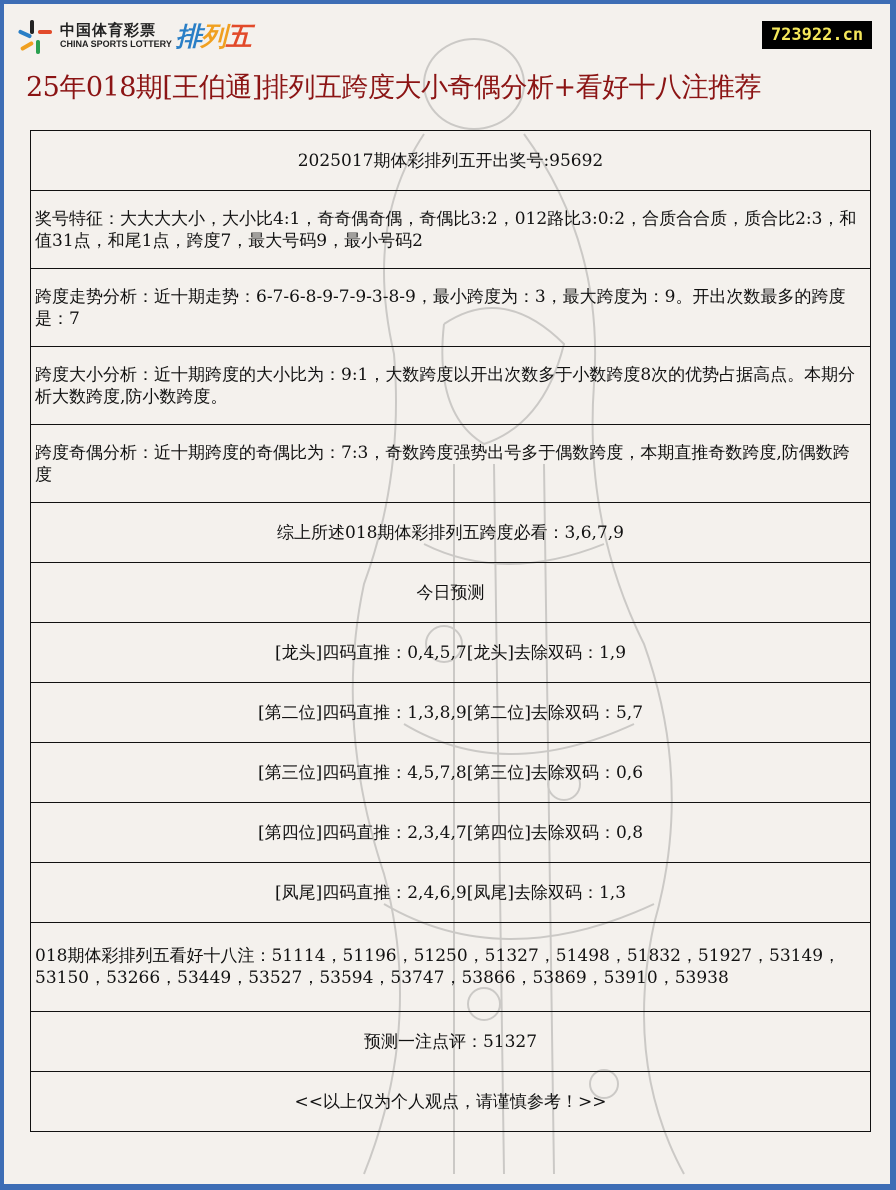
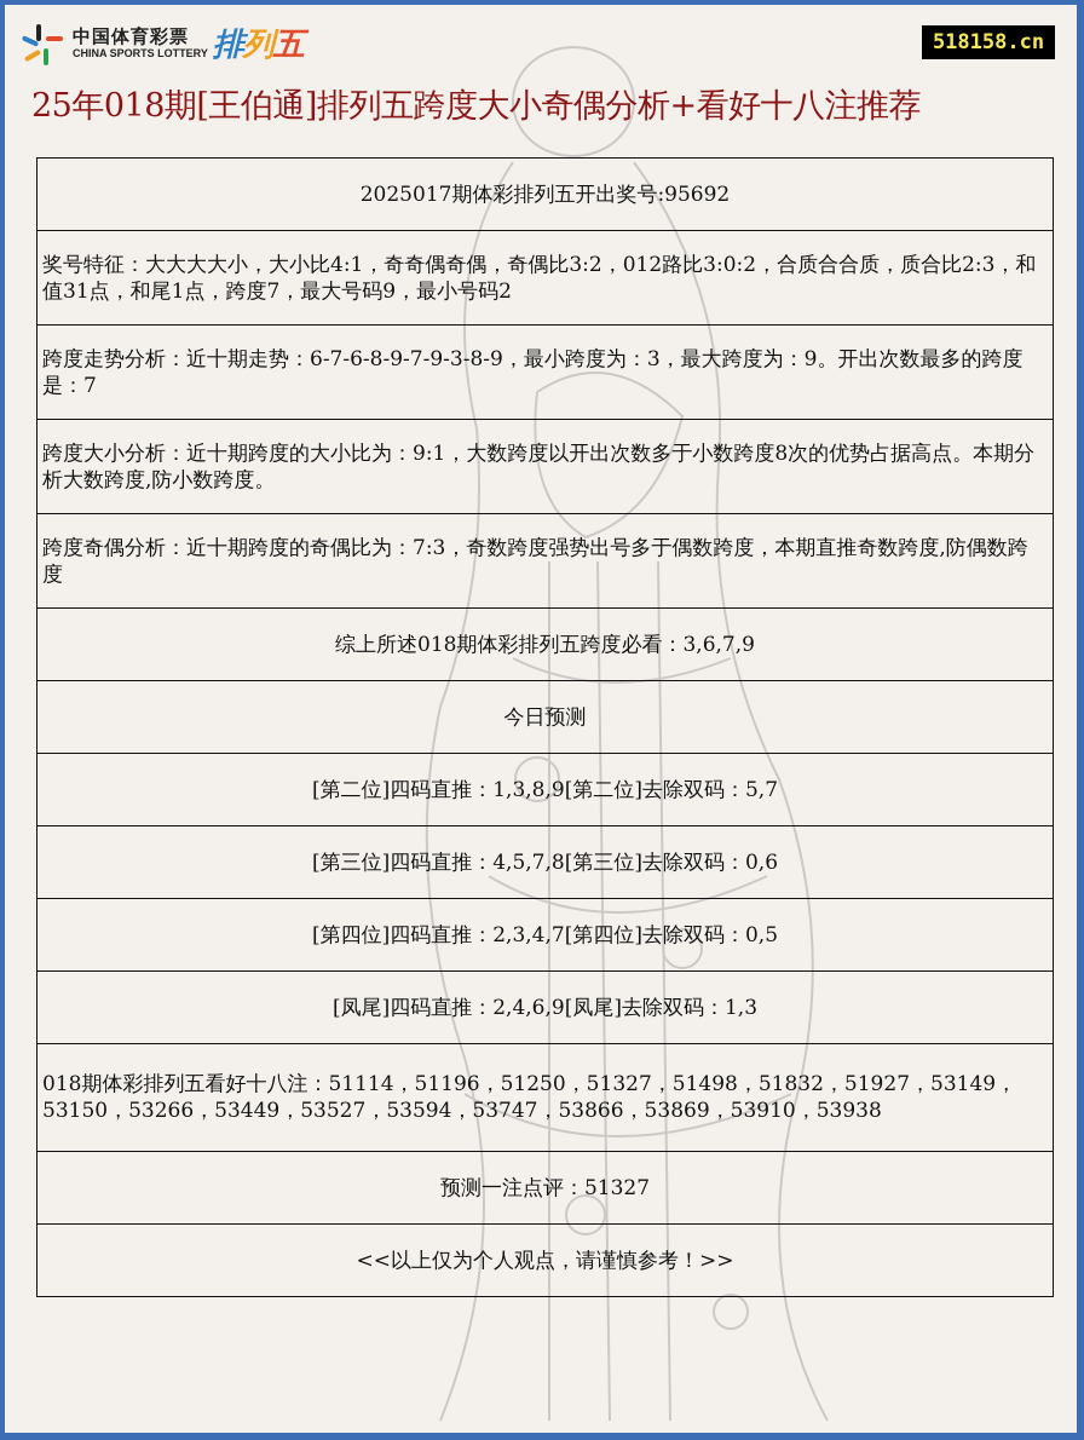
  中国体育彩票
  CHINA SPORTS LOTTERY
  排列五
- 723922.cn
+ 518158.cn
  25年018期[王伯通]排列五跨度大小奇偶分析+看好十八注推荐
  2025017期体彩排列五开出奖号:95692
  奖号特征：大大大大小，大小比4:1，奇奇偶奇偶，奇偶比3:2，012路比3:0:2，合质合合质，质合比2:3，和值31点，和尾1点，跨度7，最大号码9，最小号码2
  跨度走势分析：近十期走势：6-7-6-8-9-7-9-3-8-9，最小跨度为：3，最大跨度为：9。开出次数最多的跨度是：7
  跨度大小分析：近十期跨度的大小比为：9:1，大数跨度以开出次数多于小数跨度8次的优势占据高点。本期分析大数跨度,防小数跨度。
  跨度奇偶分析：近十期跨度的奇偶比为：7:3，奇数跨度强势出号多于偶数跨度，本期直推奇数跨度,防偶数跨度
  综上所述018期体彩排列五跨度必看：3,6,7,9
  今日预测
- [龙头]四码直推：0,4,5,7[龙头]去除双码：1,9
  [第二位]四码直推：1,3,8,9[第二位]去除双码：5,7
  [第三位]四码直推：4,5,7,8[第三位]去除双码：0,6
- [第四位]四码直推：2,3,4,7[第四位]去除双码：0,8
+ [第四位]四码直推：2,3,4,7[第四位]去除双码：0,5
  [凤尾]四码直推：2,4,6,9[凤尾]去除双码：1,3
  018期体彩排列五看好十八注：51114，51196，51250，51327，51498，51832，51927，53149，53150，53266，53449，53527，53594，53747，53866，53869，53910，53938
  预测一注点评：51327
  <<以上仅为个人观点，请谨慎参考！>>
